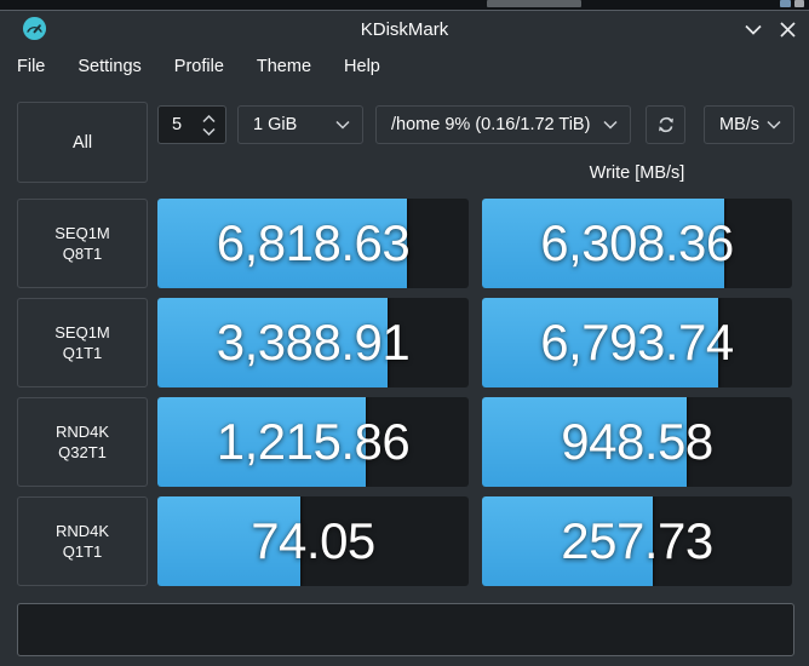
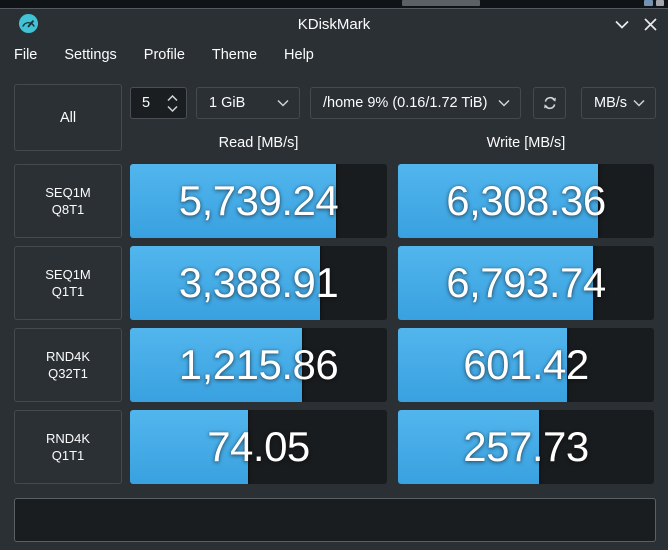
  KDiskMark
  File
  Settings
  Profile
  Theme
  Help
  All
  5
  1 GiB
  /home 9% (0.16/1.72 TiB)
  MB/s
+ Read [MB/s]
  Write [MB/s]
  SEQ1M
  Q8T1
- 6,818.63
+ 5,739.24
  6,308.36
  SEQ1M
  Q1T1
  3,388.91
  6,793.74
  RND4K
  Q32T1
  1,215.86
- 948.58
+ 601.42
  RND4K
  Q1T1
  74.05
  257.73
